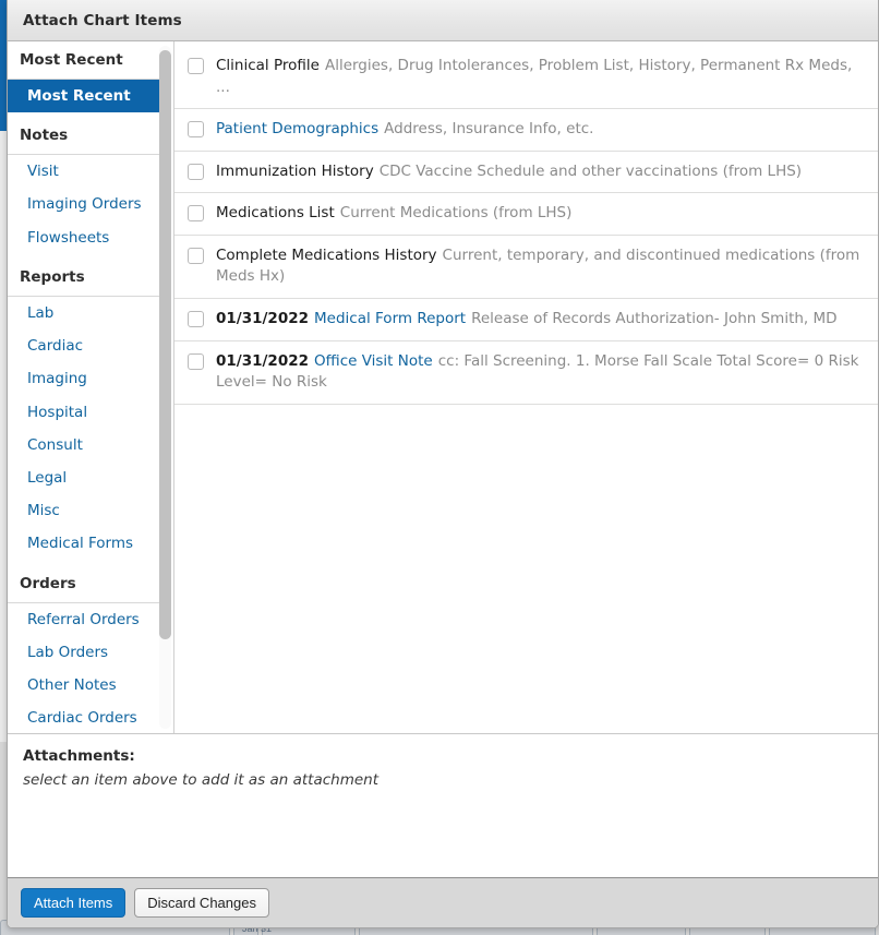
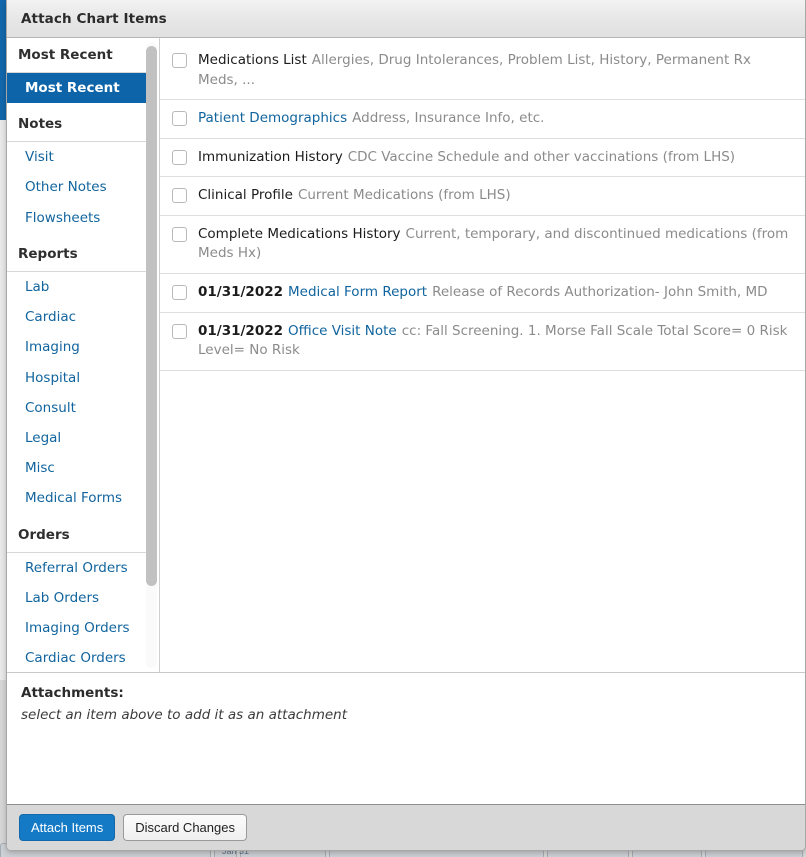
  Jan 31
  Attach Chart Items
  Most Recent
  Most Recent
  Notes
  Visit
- Imaging Orders
+ Other Notes
  Flowsheets
  Reports
  Lab
  Cardiac
  Imaging
  Hospital
  Consult
  Legal
  Misc
  Medical Forms
  Orders
  Referral Orders
  Lab Orders
- Other Notes
+ Imaging Orders
  Cardiac Orders
- Clinical Profile Allergies, Drug Intolerances, Problem List, History, Permanent Rx Meds, ...
+ Medications List Allergies, Drug Intolerances, Problem List, History, Permanent Rx Meds, ...
  Patient Demographics Address, Insurance Info, etc.
  Immunization History CDC Vaccine Schedule and other vaccinations (from LHS)
- Medications List Current Medications (from LHS)
+ Clinical Profile Current Medications (from LHS)
  Complete Medications History Current, temporary, and discontinued medications (from Meds Hx)
  01/31/2022 Medical Form Report Release of Records Authorization- John Smith, MD
  01/31/2022 Office Visit Note cc: Fall Screening. 1. Morse Fall Scale Total Score= 0 Risk Level= No Risk
  Attachments:
  select an item above to add it as an attachment
  Attach Items
  Discard Changes
